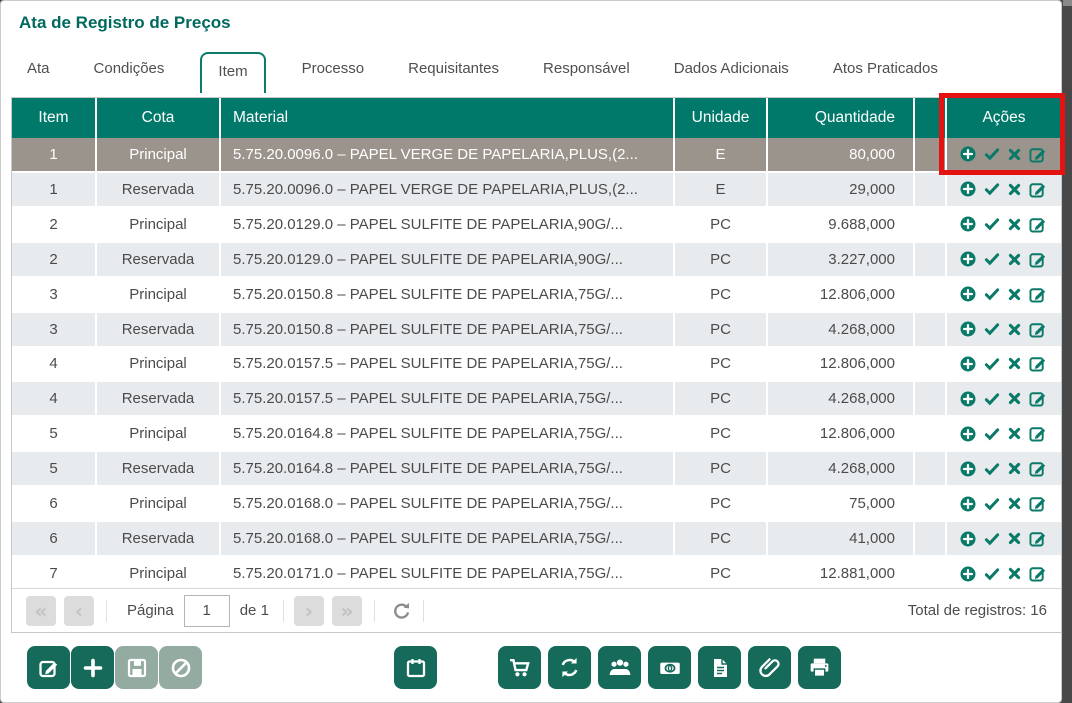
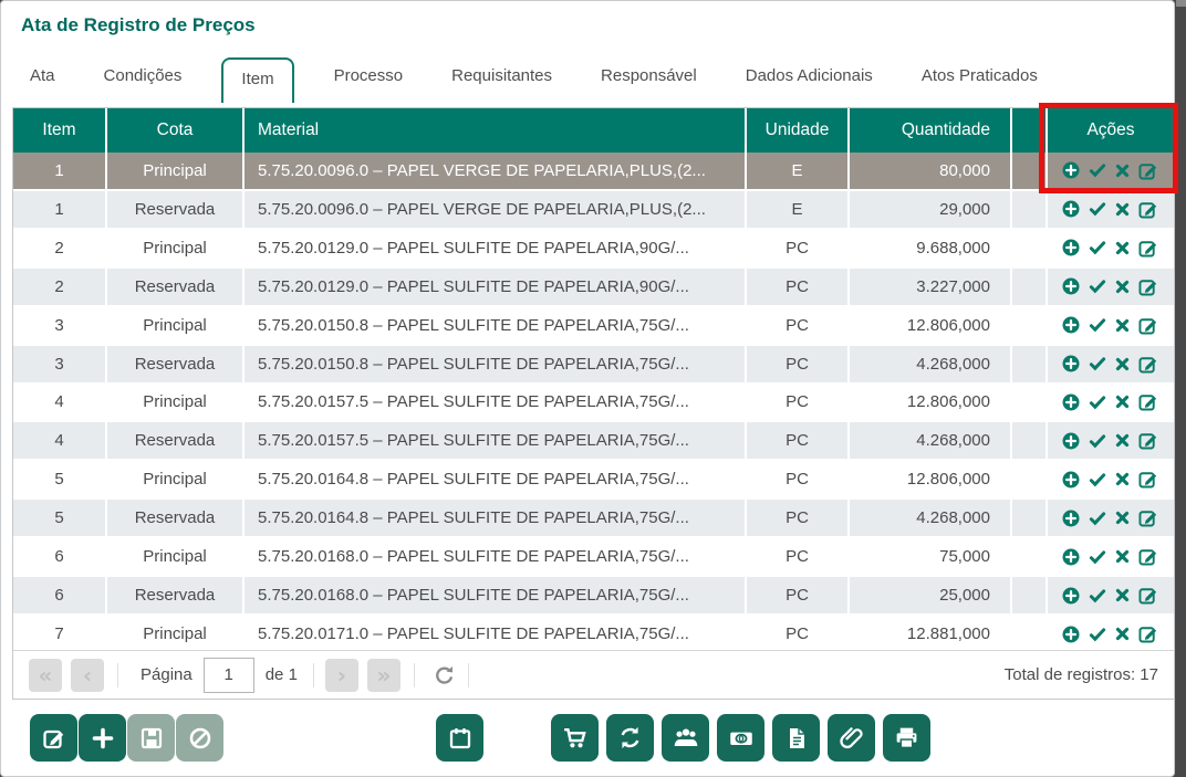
  Ata de Registro de Preços
  Ata
  Condições
  Item
  Processo
  Requisitantes
  Responsável
  Dados Adicionais
  Atos Praticados
  Item
  Cota
  Material
  Unidade
  Quantidade
  Ações
  1
  Principal
  5.75.20.0096.0 – PAPEL VERGE DE PAPELARIA,PLUS,(2...
  E
  80,000
  1
  Reservada
  5.75.20.0096.0 – PAPEL VERGE DE PAPELARIA,PLUS,(2...
  E
  29,000
  2
  Principal
  5.75.20.0129.0 – PAPEL SULFITE DE PAPELARIA,90G/...
  PC
  9.688,000
  2
  Reservada
  5.75.20.0129.0 – PAPEL SULFITE DE PAPELARIA,90G/...
  PC
  3.227,000
  3
  Principal
  5.75.20.0150.8 – PAPEL SULFITE DE PAPELARIA,75G/...
  PC
  12.806,000
  3
  Reservada
  5.75.20.0150.8 – PAPEL SULFITE DE PAPELARIA,75G/...
  PC
  4.268,000
  4
  Principal
  5.75.20.0157.5 – PAPEL SULFITE DE PAPELARIA,75G/...
  PC
  12.806,000
  4
  Reservada
  5.75.20.0157.5 – PAPEL SULFITE DE PAPELARIA,75G/...
  PC
  4.268,000
  5
  Principal
  5.75.20.0164.8 – PAPEL SULFITE DE PAPELARIA,75G/...
  PC
  12.806,000
  5
  Reservada
  5.75.20.0164.8 – PAPEL SULFITE DE PAPELARIA,75G/...
  PC
  4.268,000
  6
  Principal
  5.75.20.0168.0 – PAPEL SULFITE DE PAPELARIA,75G/...
  PC
  75,000
  6
  Reservada
  5.75.20.0168.0 – PAPEL SULFITE DE PAPELARIA,75G/...
  PC
- 41,000
+ 25,000
  7
  Principal
  5.75.20.0171.0 – PAPEL SULFITE DE PAPELARIA,75G/...
  PC
  12.881,000
  «
  ‹
  Página
  1
  de 1
  ›
  »
- Total de registros: 16
+ Total de registros: 17
  0
